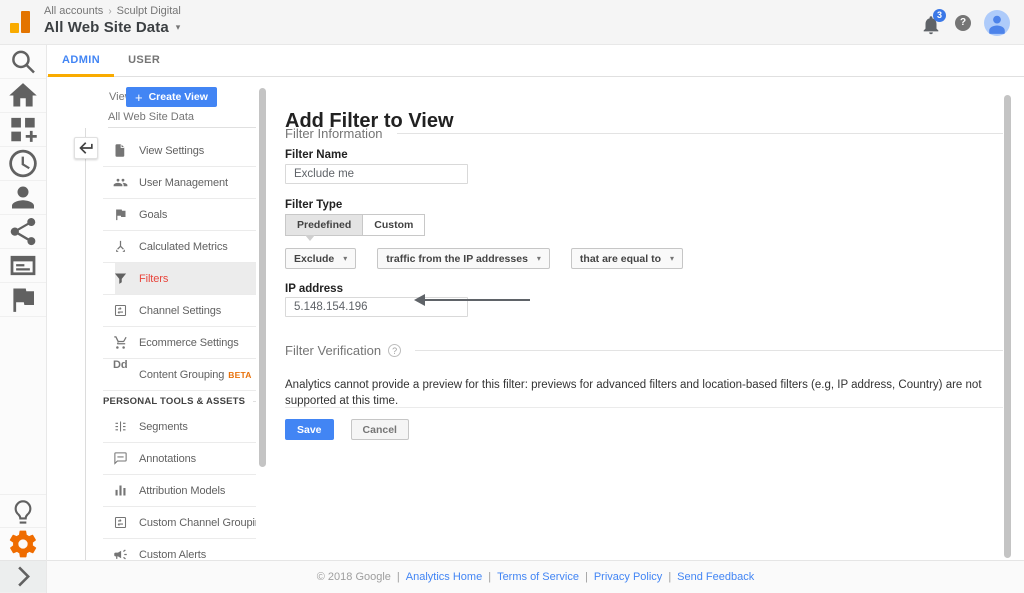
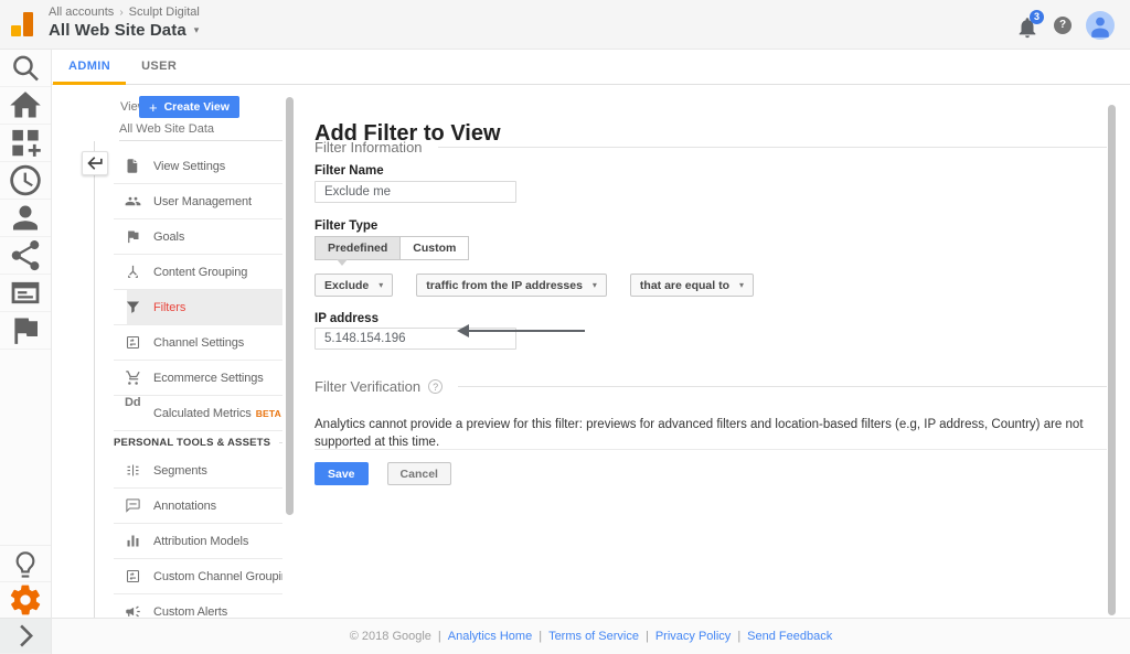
  All accounts
  ›
  Sculpt Digital
  All Web Site Data
  ▾
  3
  ?
  ADMIN
  USER
  Vie
  +
  Create View
  All Web Site Data
  View Settings
  User Management
  Goals
- Calculated Metrics
+ Content Grouping
  Filters
  Channel Settings
  Ecommerce Settings
  Dd
- Content Grouping
+ Calculated Metrics
  BETA
  PERSONAL TOOLS & ASSETS
  Segments
  Annotations
  Attribution Models
  Custom Channel Groupi
  Custom Alerts
  Add Filter to View
  Filter Information
  Filter Name
  Exclude me
  Filter Type
  Predefined
  Custom
  Exclude
  ▾
  traffic from the IP addresses
  ▾
  that are equal to
  ▾
  IP address
  5.148.154.196
  Filter Verification
  ?
  Analytics cannot provide a preview for this filter: previews for advanced filters and location-based filters (e.g, IP address, Country) are not supported at this time.
  Save
  Cancel
  © 2018 Google
  | Analytics Home | Terms of Service | Privacy Policy | Send Feedback
